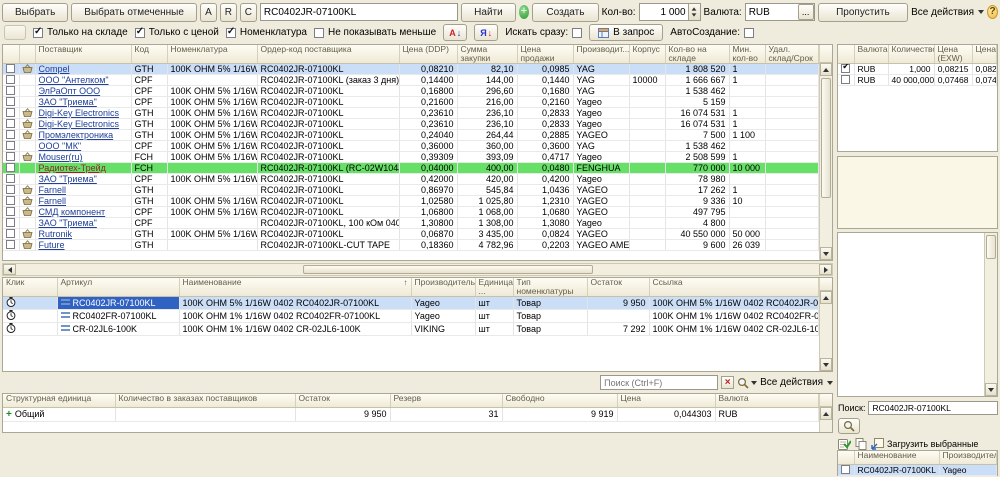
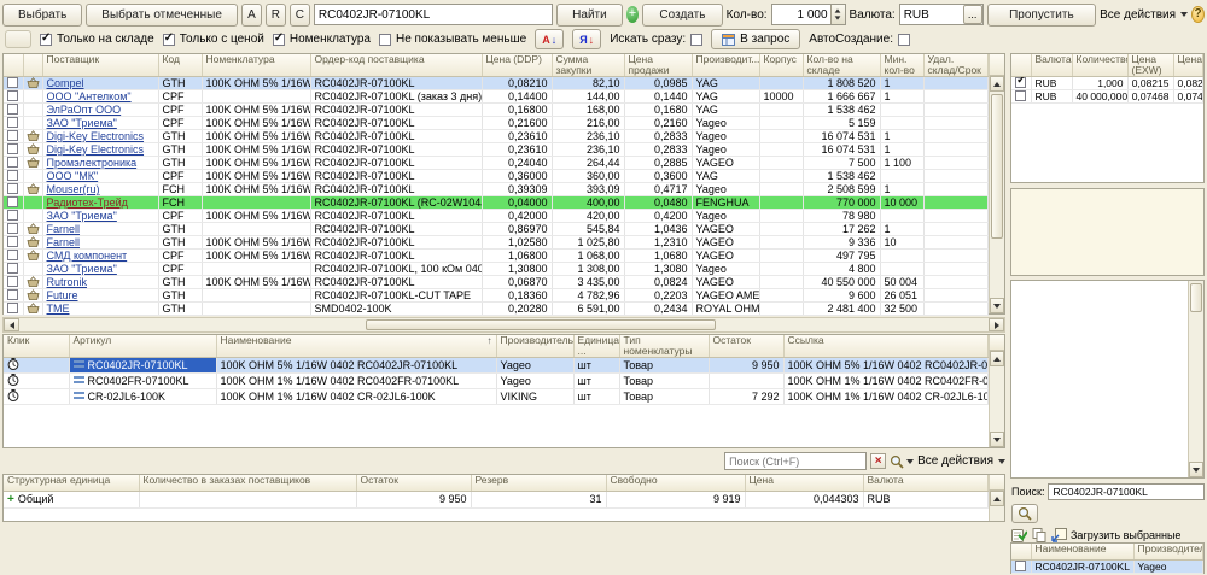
  Выбрать
  Выбрать отмеченные
  A
  R
  C
  RC0402JR-07100KL
  Найти
  +
  Создать
  Кол-во:
  1 000
  Валюта:
  RUB
  ...
  Пропустить
  Все действия
  ?
  Только на складе
  Только с ценой
  Номенклатура
  Не показывать меньше
  А
  ↓
  Я
  ↓
  Искать сразу:
  В запрос
  АвтоСоздание:
  		Поставщик	Код	Номенклатура	Ордер-код поставщика	Цена (DDP)	Сумма закупки	Цена продажи	Производит...	Корпус	Кол-во на складе	Мин. кол-во	Удал. склад/Срок
  		Compel	GTH	100K OHM 5% 1/16W	RC0402JR-07100KL	0,08210	82,10	0,0985	YAG		1 808 520	1
  		ООО "Антелком"	CPF		RC0402JR-07100KL (заказ 3 дня)	0,14400	144,00	0,1440	YAG	10000	1 666 667	1
- 		ЭлРаОпт ООО	CPF	100K OHM 5% 1/16W	RC0402JR-07100KL	0,16800	296,60	0,1680	YAG		1 538 462
+ 		ЭлРаОпт ООО	CPF	100K OHM 5% 1/16W	RC0402JR-07100KL	0,16800	168,00	0,1680	YAG		1 538 462
  		ЗАО "Триема"	CPF	100K OHM 5% 1/16W	RC0402JR-07100KL	0,21600	216,00	0,2160	Yageo		5 159
  		Digi-Key Electronics	GTH	100K OHM 5% 1/16W	RC0402JR-07100KL	0,23610	236,10	0,2833	Yageo		16 074 531	1
  		Digi-Key Electronics	GTH	100K OHM 5% 1/16W	RC0402JR-07100KL	0,23610	236,10	0,2833	Yageo		16 074 531	1
  		Промэлектроника	GTH	100K OHM 5% 1/16W	RC0402JR-07100KL	0,24040	264,44	0,2885	YAGEO		7 500	1 100
  		ООО "МК"	CPF	100K OHM 5% 1/16W	RC0402JR-07100KL	0,36000	360,00	0,3600	YAG		1 538 462
  		Mouser(ru)	FCH	100K OHM 5% 1/16W	RC0402JR-07100KL	0,39309	393,09	0,4717	Yageo		2 508 599	1
  		Радиотех-Трейд	FCH		RC0402JR-07100KL (RC-02W104	0,04000	400,00	0,0480	FENGHUA		770 000	10 000
  		ЗАО "Триема"	CPF	100K OHM 5% 1/16W	RC0402JR-07100KL	0,42000	420,00	0,4200	Yageo		78 980
  		Farnell	GTH		RC0402JR-07100KL	0,86970	545,84	1,0436	YAGEO		17 262	1
  		Farnell	GTH	100K OHM 5% 1/16W	RC0402JR-07100KL	1,02580	1 025,80	1,2310	YAGEO		9 336	10
  		СМД компонент	CPF	100K OHM 5% 1/16W	RC0402JR-07100KL	1,06800	1 068,00	1,0680	YAGEO		497 795
  		ЗАО "Триема"	CPF		RC0402JR-07100KL, 100 кОм 040	1,30800	1 308,00	1,3080	Yageo		4 800
- 		Rutronik	GTH	100K OHM 5% 1/16W	RC0402JR-07100KL	0,06870	3 435,00	0,0824	YAGEO		40 550 000	50 000
+ 		Rutronik	GTH	100K OHM 5% 1/16W	RC0402JR-07100KL	0,06870	3 435,00	0,0824	YAGEO		40 550 000	50 004
- 		Future	GTH		RC0402JR-07100KL-CUT TAPE	0,18360	4 782,96	0,2203	YAGEO AME		9 600	26 039
+ 		Future	GTH		RC0402JR-07100KL-CUT TAPE	0,18360	4 782,96	0,2203	YAGEO AME		9 600	26 051
+ 		TME	GTH		SMD0402-100K	0,20280	6 591,00	0,2434	ROYAL OHM		2 481 400	32 500
  Клик	Артикул	Наименование ↑	Производитель	Единица ...	Тип номенклатуры	Остаток	Ссылка
  	RC0402JR-07100KL	100K OHM 5% 1/16W 0402 RC0402JR-07100KL	Yageo	шт	Товар	9 950	100K OHM 5% 1/16W 0402 RC0402JR-0
  	RC0402FR-07100KL	100K OHM 1% 1/16W 0402 RC0402FR-07100KL	Yageo	шт	Товар		100K OHM 1% 1/16W 0402 RC0402FR-0
  	CR-02JL6-100K	100K OHM 1% 1/16W 0402 CR-02JL6-100K	VIKING	шт	Товар	7 292	100K OHM 1% 1/16W 0402 CR-02JL6-10
  Поиск (Ctrl+F)
  ×
  Все действия
  Структурная единица	Количество в заказах поставщиков	Остаток	Резерв	Свободно	Цена	Валюта
  + Общий		9 950	31	9 919	0,044303	RUB
  	Валюта	Количеств	Цена (EXW)	Цена
  	RUB	1,000	0,08215	0,082
  	RUB	40 000,000	0,07468	0,074
  Поиск:
  RC0402JR-07100KL
  Загрузить выбранные
  	Наименование	Производител
  	RC0402JR-07100KL	Yageo
